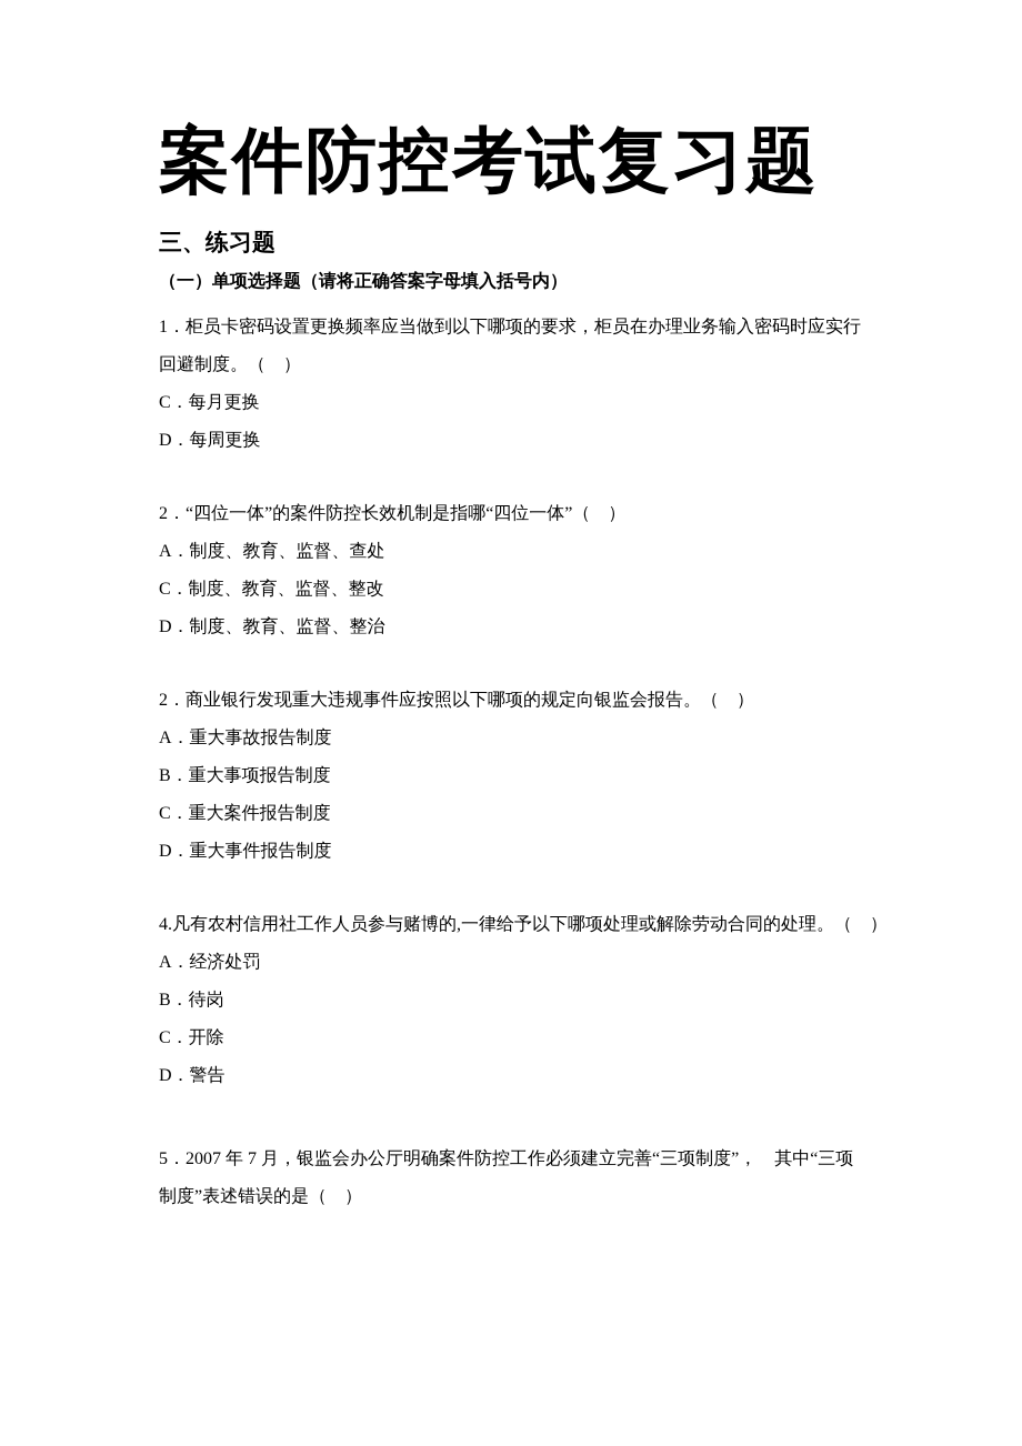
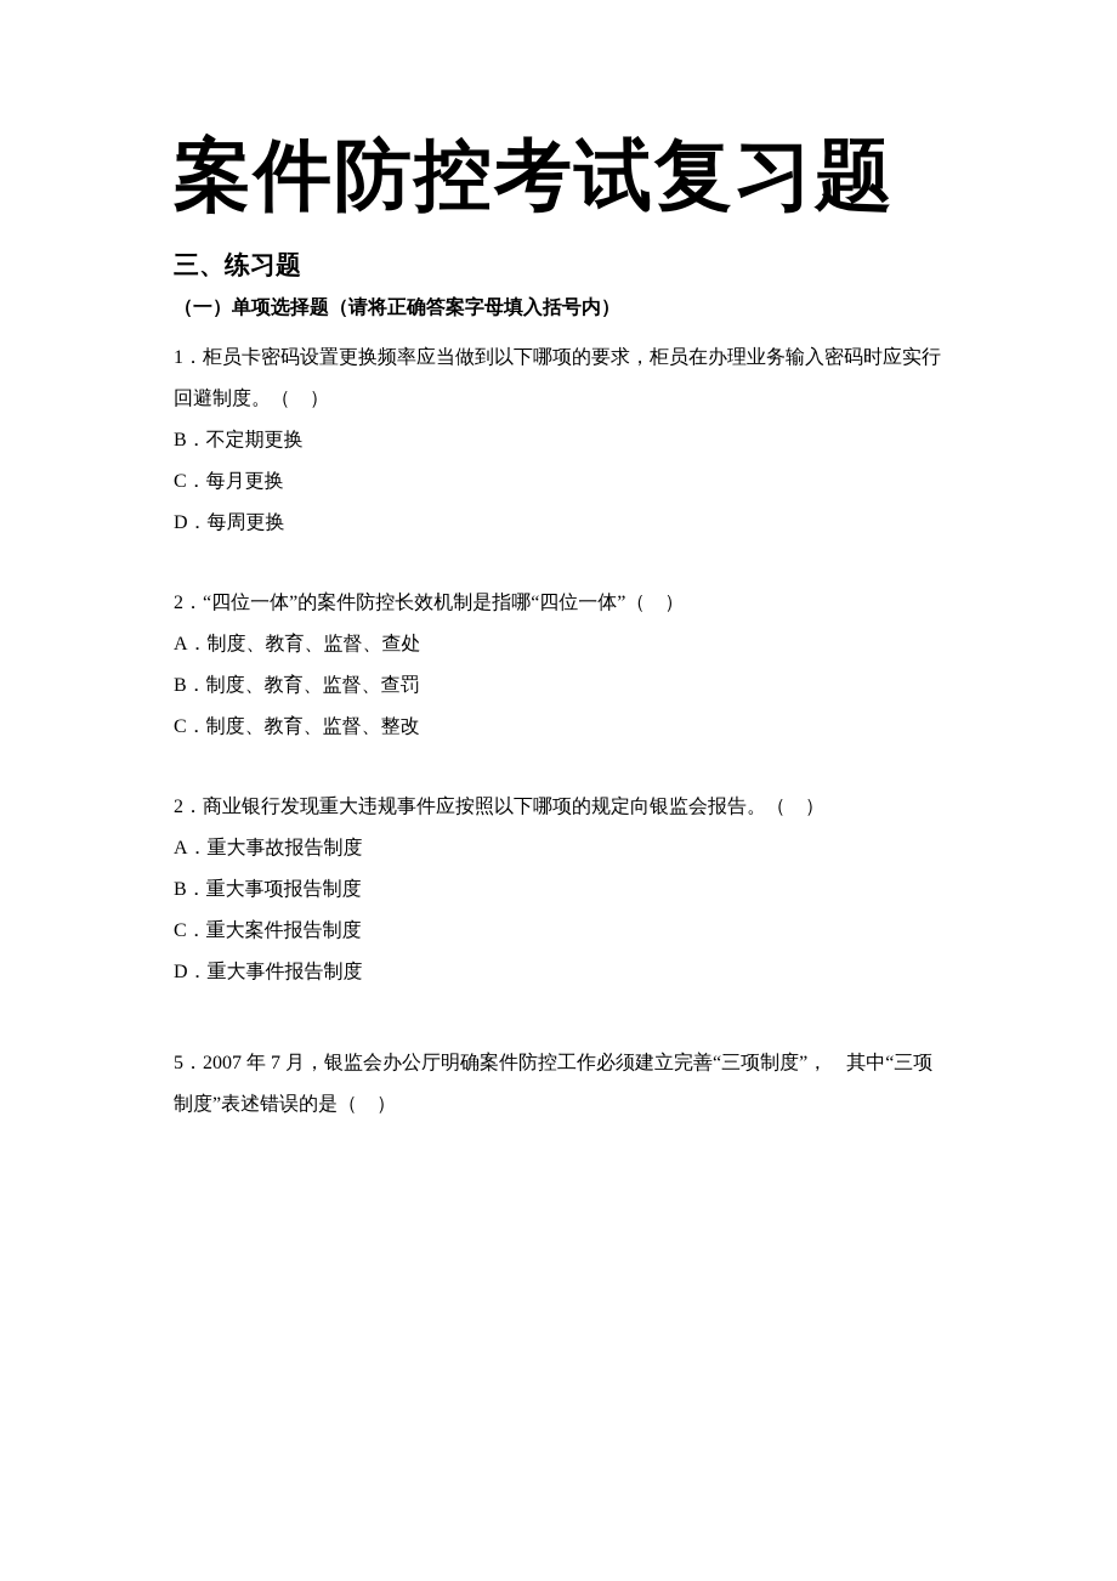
  案件防控考试复习题
  三、练习题
  （一）单项选择题（请将正确答案字母填入括号内）
  1．柜员卡密码设置更换频率应当做到以下哪项的要求，柜员在办理业务输入密码时应实行
  回避制度。（ ）
+ B．不定期更换
  C．每月更换
  D．每周更换
  2．“四位一体”的案件防控长效机制是指哪“四位一体”（ ）
  A．制度、教育、监督、查处
+ B．制度、教育、监督、查罚
  C．制度、教育、监督、整改
- D．制度、教育、监督、整治
  2．商业银行发现重大违规事件应按照以下哪项的规定向银监会报告。（ ）
  A．重大事故报告制度
  B．重大事项报告制度
  C．重大案件报告制度
  D．重大事件报告制度
- 4.凡有农村信用社工作人员参与赌博的,一律给予以下哪项处理或解除劳动合同的处理。（ ）
- A．经济处罚
- B．待岗
- C．开除
- D．警告
  5．2007 年 7 月，银监会办公厅明确案件防控工作必须建立完善“三项制度”， 其中“三项
  制度”表述错误的是（ ）
